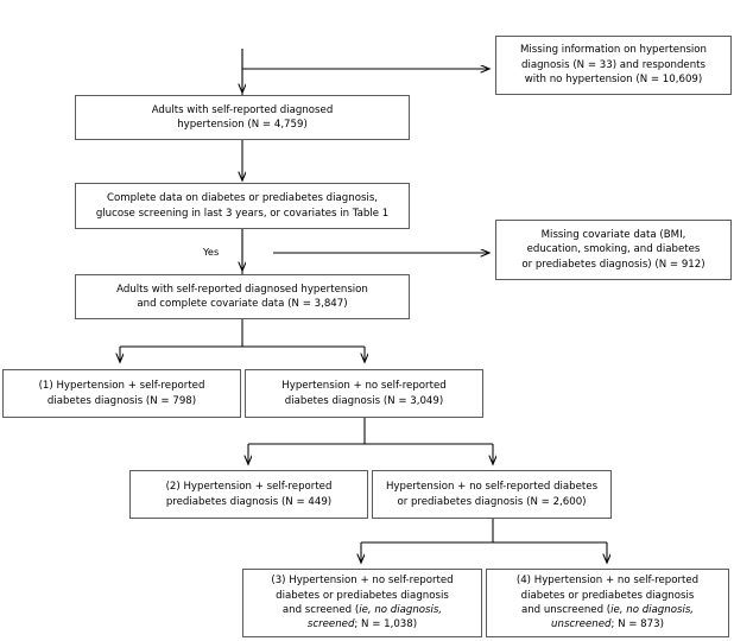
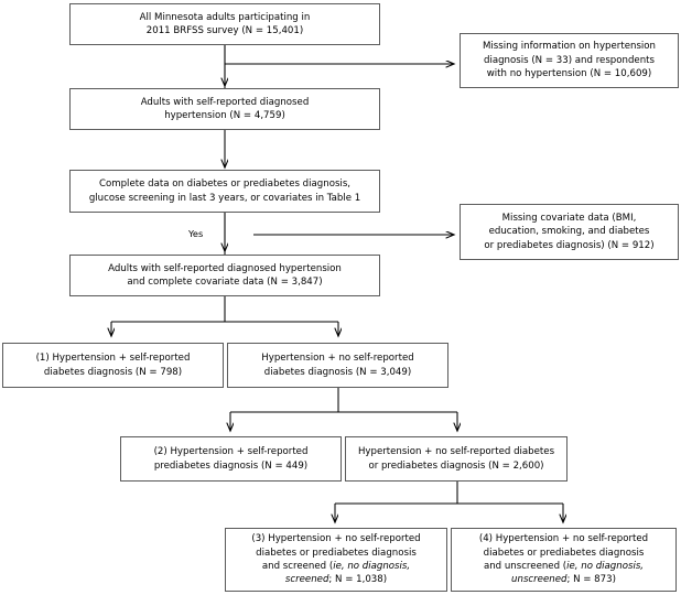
+ All Minnesota adults participating in
+ 2011 BRFSS survey (N = 15,401)
  Missing information on hypertension
  diagnosis (N = 33) and respondents
  with no hypertension (N = 10,609)
  Adults with self-reported diagnosed
  hypertension (N = 4,759)
  Complete data on diabetes or prediabetes diagnosis,
  glucose screening in last 3 years, or covariates in Table 1
  Missing covariate data (BMI,
  education, smoking, and diabetes
  or prediabetes diagnosis) (N = 912)
  Yes
  Adults with self-reported diagnosed hypertension
  and complete covariate data (N = 3,847)
  (1) Hypertension + self-reported
  diabetes diagnosis (N = 798)
  Hypertension + no self-reported
  diabetes diagnosis (N = 3,049)
  (2) Hypertension + self-reported
  prediabetes diagnosis (N = 449)
  Hypertension + no self-reported diabetes
  or prediabetes diagnosis (N = 2,600)
  (3) Hypertension + no self-reported
  diabetes or prediabetes diagnosis
  and screened (ie, no diagnosis,
  screened; N = 1,038)
  (4) Hypertension + no self-reported
  diabetes or prediabetes diagnosis
  and unscreened (ie, no diagnosis,
  unscreened; N = 873)
